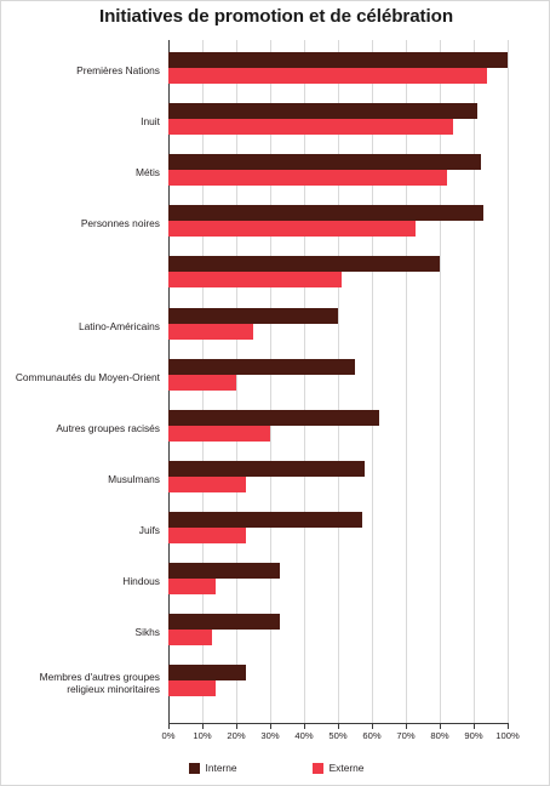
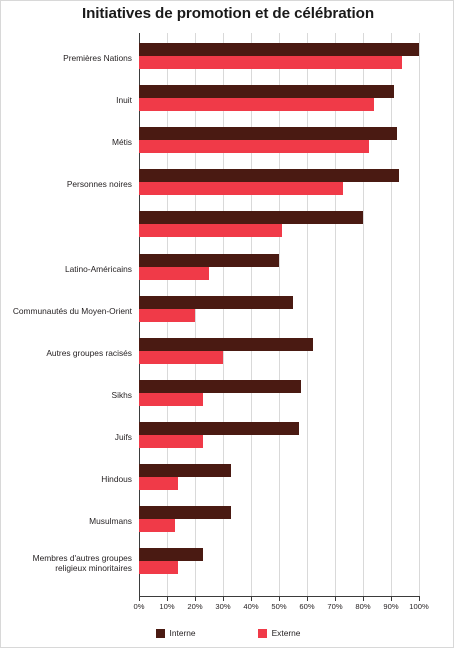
  Initiatives de promotion et de célébration
  Premières Nations
  Inuit
  Métis
  Personnes noires
  Latino-Américains
  Communautés du Moyen-Orient
  Autres groupes racisés
- Musulmans
+ Sikhs
  Juifs
  Hindous
- Sikhs
+ Musulmans
  Membres d'autres groupes religieux minoritaires
  0%
  10%
  20%
  30%
  40%
  50%
  60%
  70%
  80%
  90%
  100%
  Interne
  Externe
